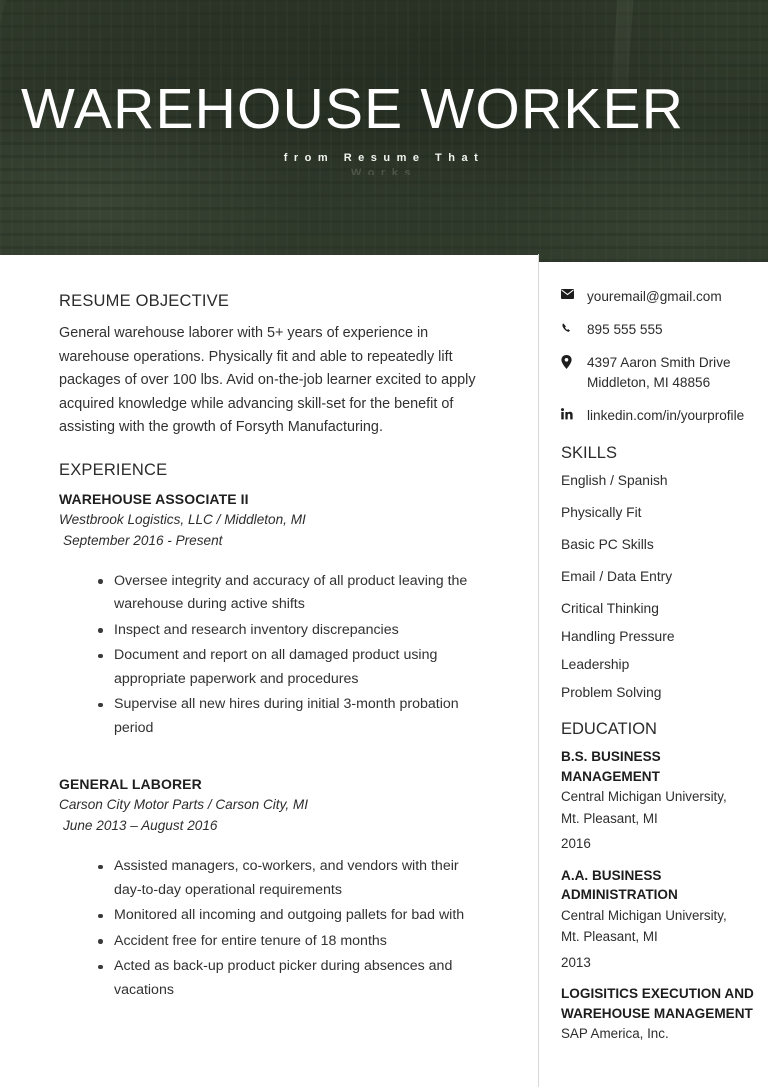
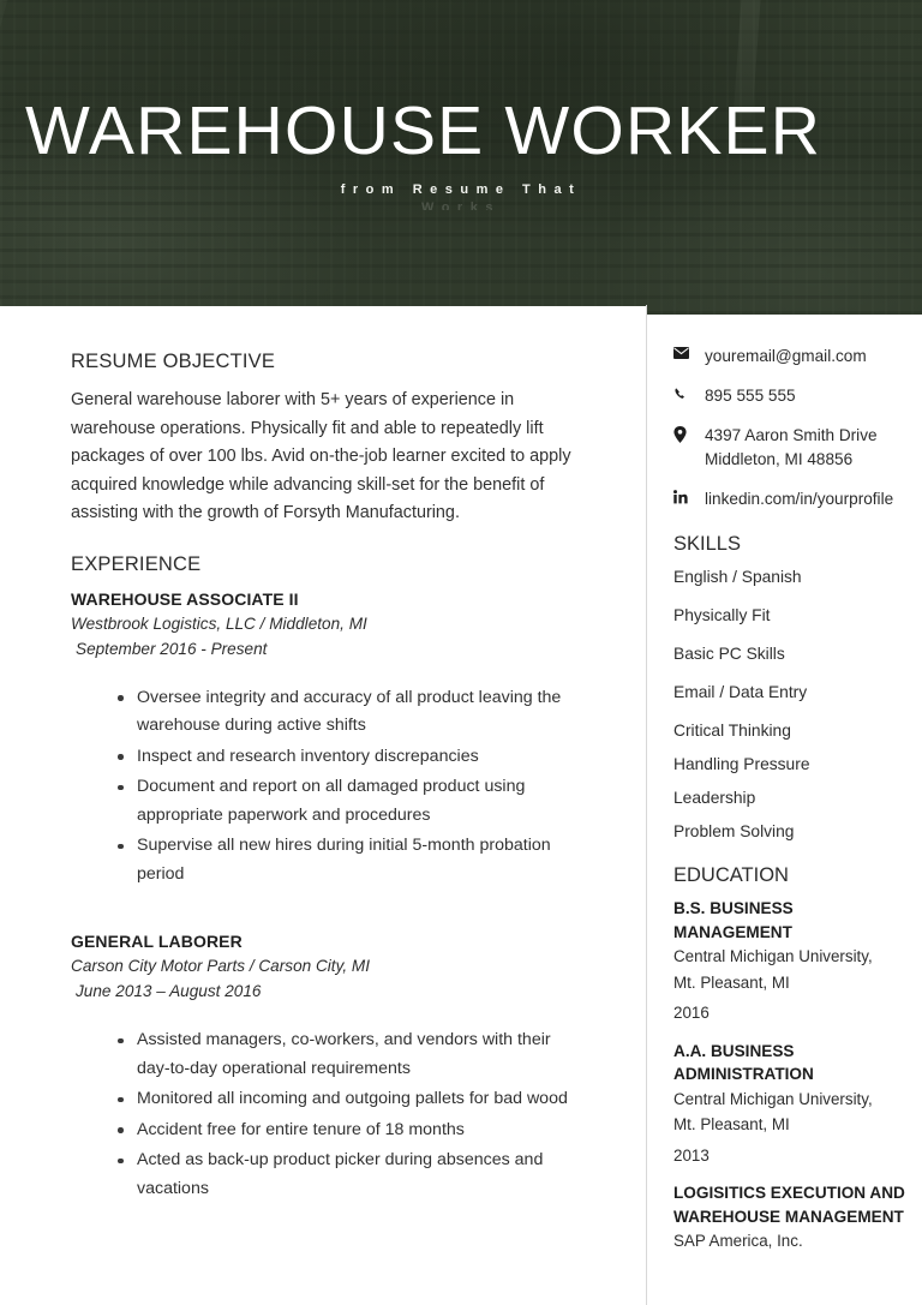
  WAREHOUSE WORKER
  from Resume That
  Works
  RESUME OBJECTIVE
  General warehouse laborer with 5+ years of experience in warehouse operations. Physically fit and able to repeatedly lift packages of over 100 lbs. Avid on-the-job learner excited to apply acquired knowledge while advancing skill-set for the benefit of assisting with the growth of Forsyth Manufacturing.
  EXPERIENCE
  WAREHOUSE ASSOCIATE II
  Westbrook Logistics, LLC / Middleton, MI
  September 2016 - Present
  Oversee integrity and accuracy of all product leaving the warehouse during active shifts
  Inspect and research inventory discrepancies
  Document and report on all damaged product using appropriate paperwork and procedures
- Supervise all new hires during initial 3-month probation period
+ Supervise all new hires during initial 5-month probation period
  GENERAL LABORER
  Carson City Motor Parts / Carson City, MI
  June 2013 – August 2016
  Assisted managers, co-workers, and vendors with their day-to-day operational requirements
- Monitored all incoming and outgoing pallets for bad with
+ Monitored all incoming and outgoing pallets for bad wood
  Accident free for entire tenure of 18 months
  Acted as back-up product picker during absences and vacations
  youremail@gmail.com
  895 555 555
  4397 Aaron Smith Drive
  Middleton, MI 48856
  linkedin.com/in/yourprofile
  SKILLS
  English / Spanish
  Physically Fit
  Basic PC Skills
  Email / Data Entry
  Critical Thinking
  Handling Pressure
  Leadership
  Problem Solving
  EDUCATION
  B.S. BUSINESS MANAGEMENT
  Central Michigan University,
  Mt. Pleasant, MI
  2016
  A.A. BUSINESS ADMINISTRATION
  Central Michigan University,
  Mt. Pleasant, MI
  2013
  LOGISITICS EXECUTION AND WAREHOUSE MANAGEMENT
  SAP America, Inc.
